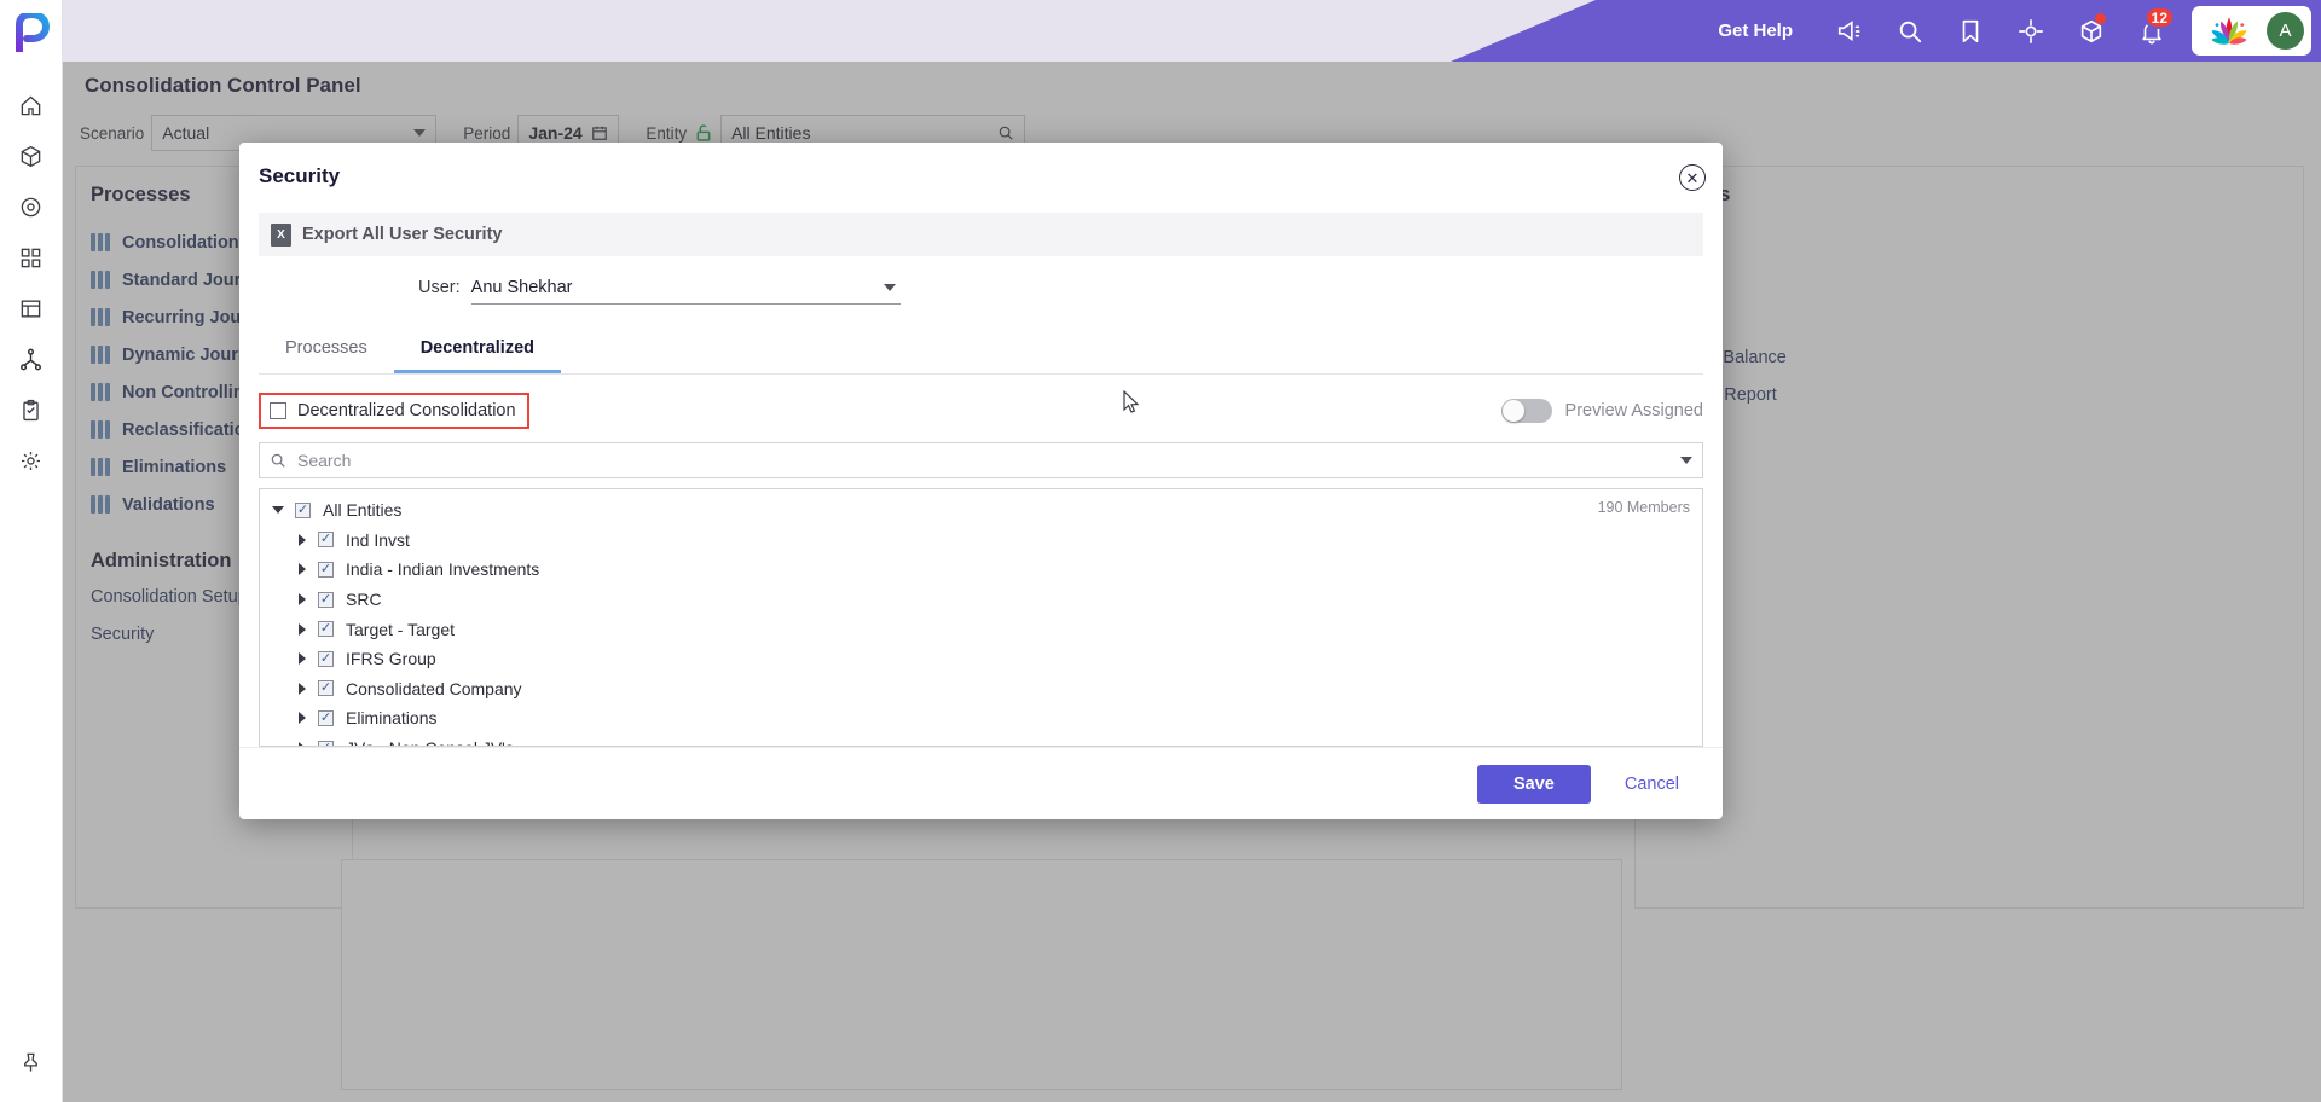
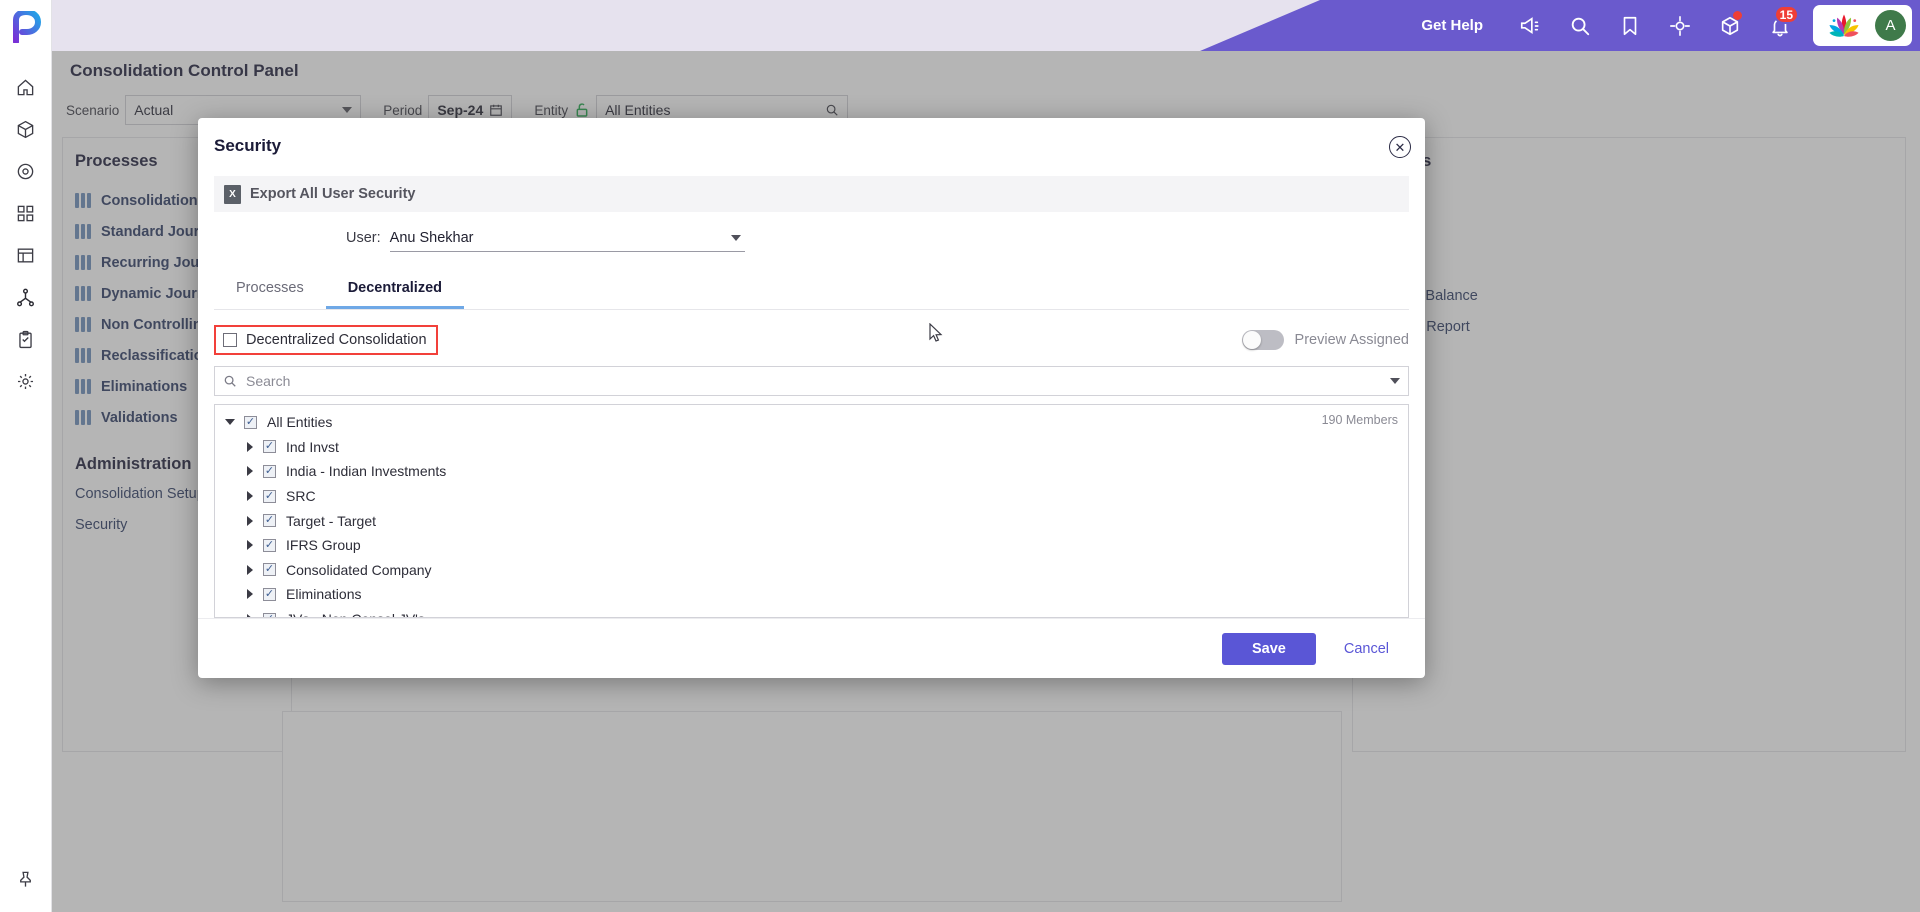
  Get Help
- 12
+ 15
  A
  Consolidation Control Panel
  Scenario
  Actual
  Period
- Jan-24
+ Sep-24
  Entity
  All Entities
  Processes
  Standard Jour
  Recurring Jou
  Dynamic Jour
  Reclassificati
  Eliminations
  Validations
  Administration
  Consolidation Setu
  Security
  Security
  ✕
  X
  Export All User Security
  User:
  Anu Shekhar
  Processes
  Decentralized
  Decentralized Consolidation
  Preview Assigned
  Search
  190 Members
  ✓
  All Entities
  ✓
  Ind Invst
  ✓
  India - Indian Investments
  ✓
  SRC
  ✓
  Target - Target
  ✓
  IFRS Group
  ✓
  Consolidated Company
  ✓
  Eliminations
  Save
  Cancel
